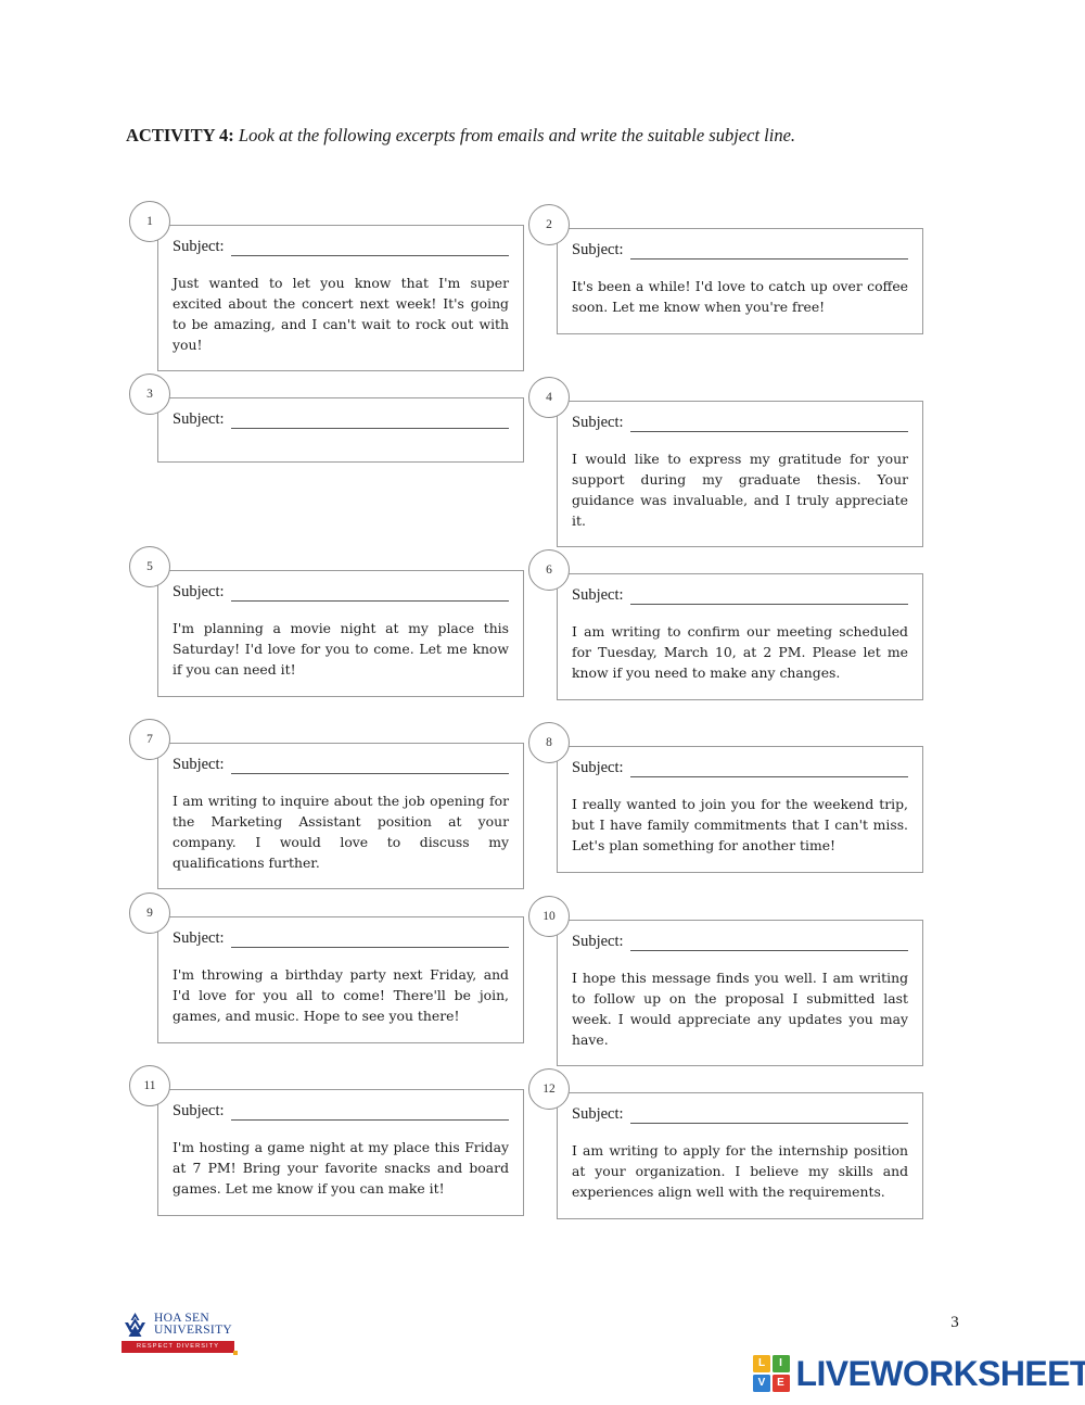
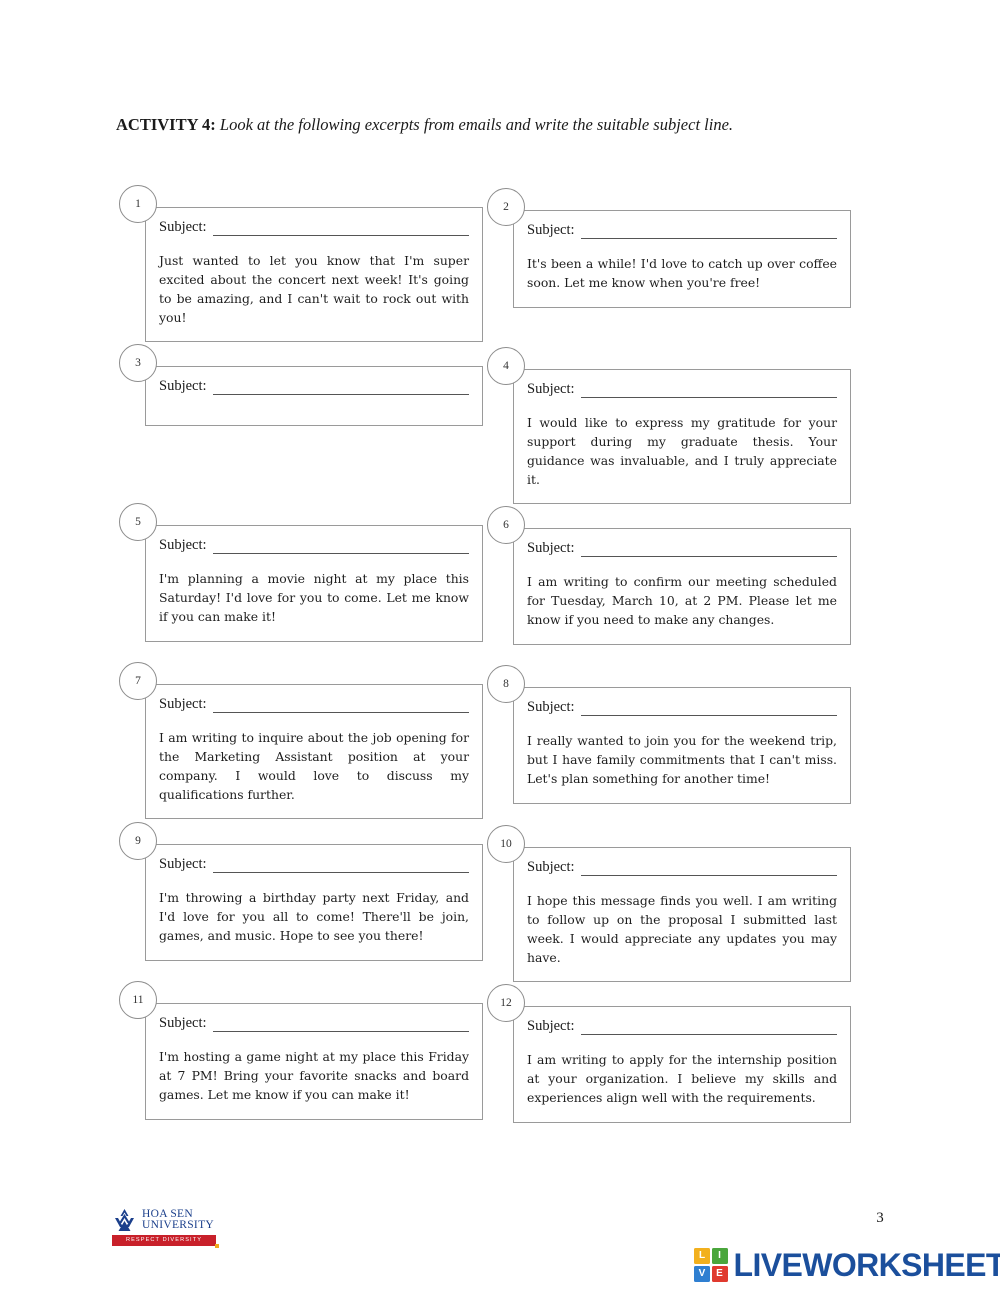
  ACTIVITY 4: Look at the following excerpts from emails and write the suitable subject line.
  1
  Subject:
  Just wanted to let you know that I'm super excited about the concert next week! It's going to be amazing, and I can't wait to rock out with you!
  2
  Subject:
  It's been a while! I'd love to catch up over coffee soon. Let me know when you're free!
  3
  Subject:
  4
  Subject:
  I would like to express my gratitude for your support during my graduate thesis. Your guidance was invaluable, and I truly appreciate it.
  5
  Subject:
- I'm planning a movie night at my place this Saturday! I'd love for you to come. Let me know if you can need it!
+ I'm planning a movie night at my place this Saturday! I'd love for you to come. Let me know if you can make it!
  6
  Subject:
  I am writing to confirm our meeting scheduled for Tuesday, March 10, at 2 PM. Please let me know if you need to make any changes.
  7
  Subject:
  I am writing to inquire about the job opening for the Marketing Assistant position at your company. I would love to discuss my qualifications further.
  8
  Subject:
  I really wanted to join you for the weekend trip, but I have family commitments that I can't miss. Let's plan something for another time!
  9
  Subject:
  I'm throwing a birthday party next Friday, and I'd love for you all to come! There'll be join, games, and music. Hope to see you there!
  10
  Subject:
  I hope this message finds you well. I am writing to follow up on the proposal I submitted last week. I would appreciate any updates you may have.
  11
  Subject:
  I'm hosting a game night at my place this Friday at 7 PM! Bring your favorite snacks and board games. Let me know if you can make it!
  12
  Subject:
  I am writing to apply for the internship position at your organization. I believe my skills and experiences align well with the requirements.
  HOA SEN
  UNIVERSITY
  3
  L
  I
  V
  E
  LIVEWORKSHEET
